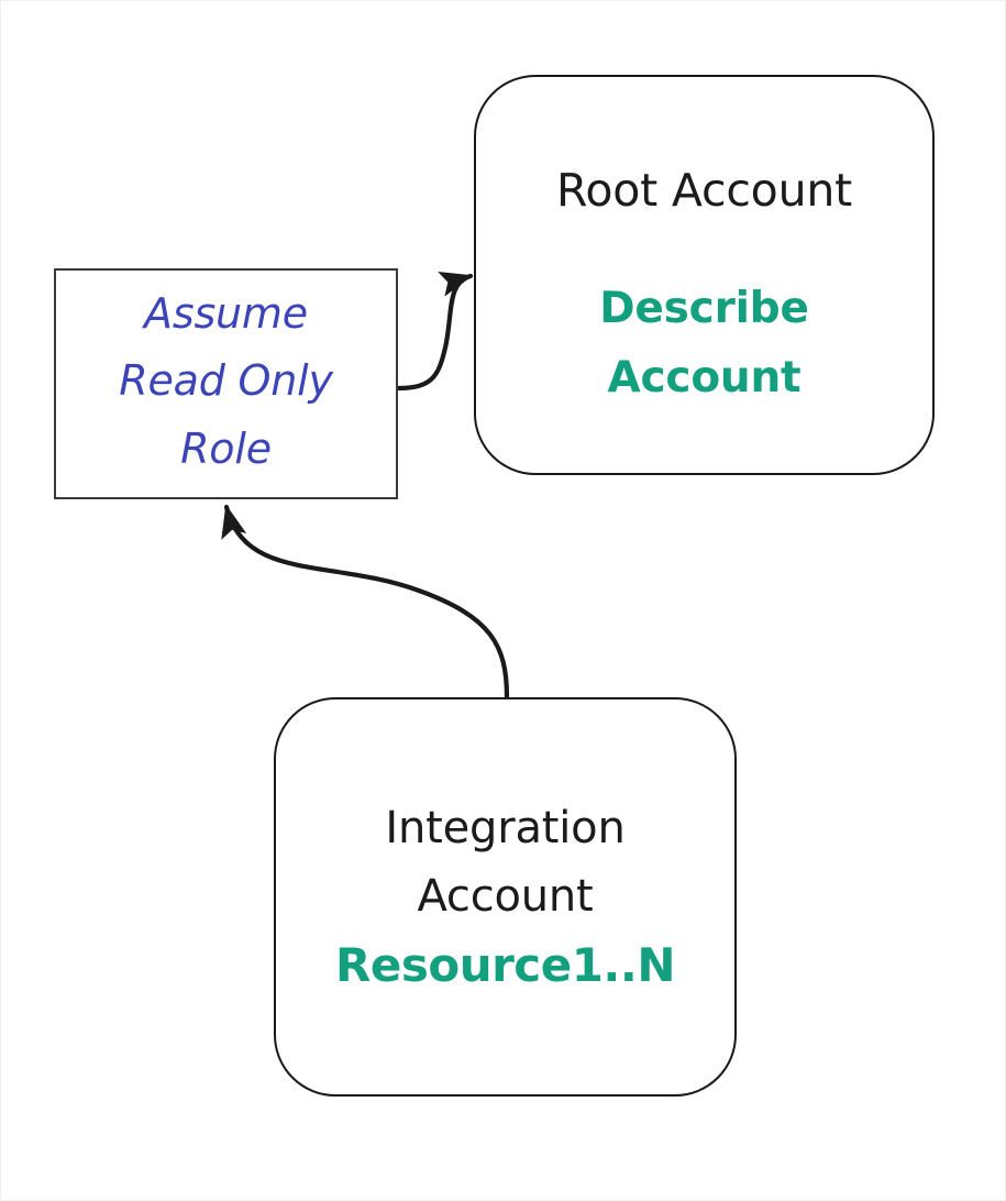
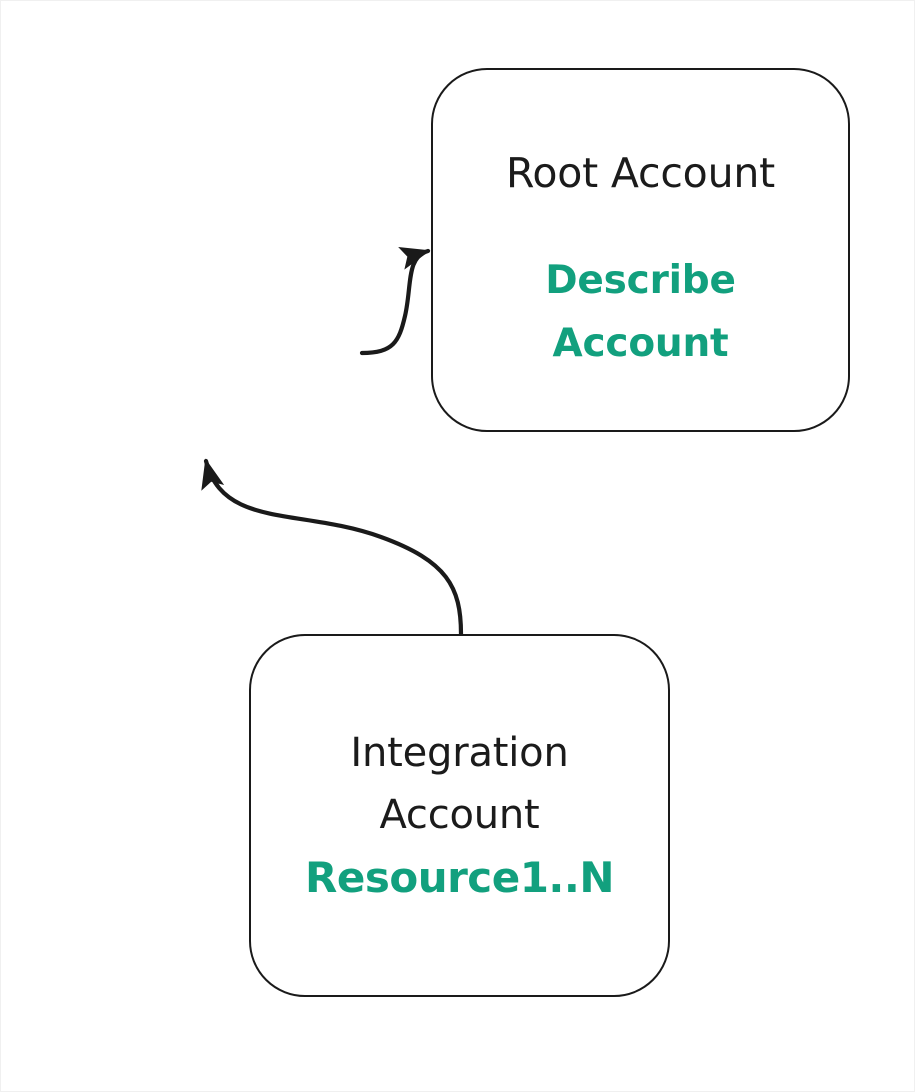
  Root Account
  Describe
  Account
- Assume
- Read Only
- Role
  Integration
  Account
  Resource1..N
